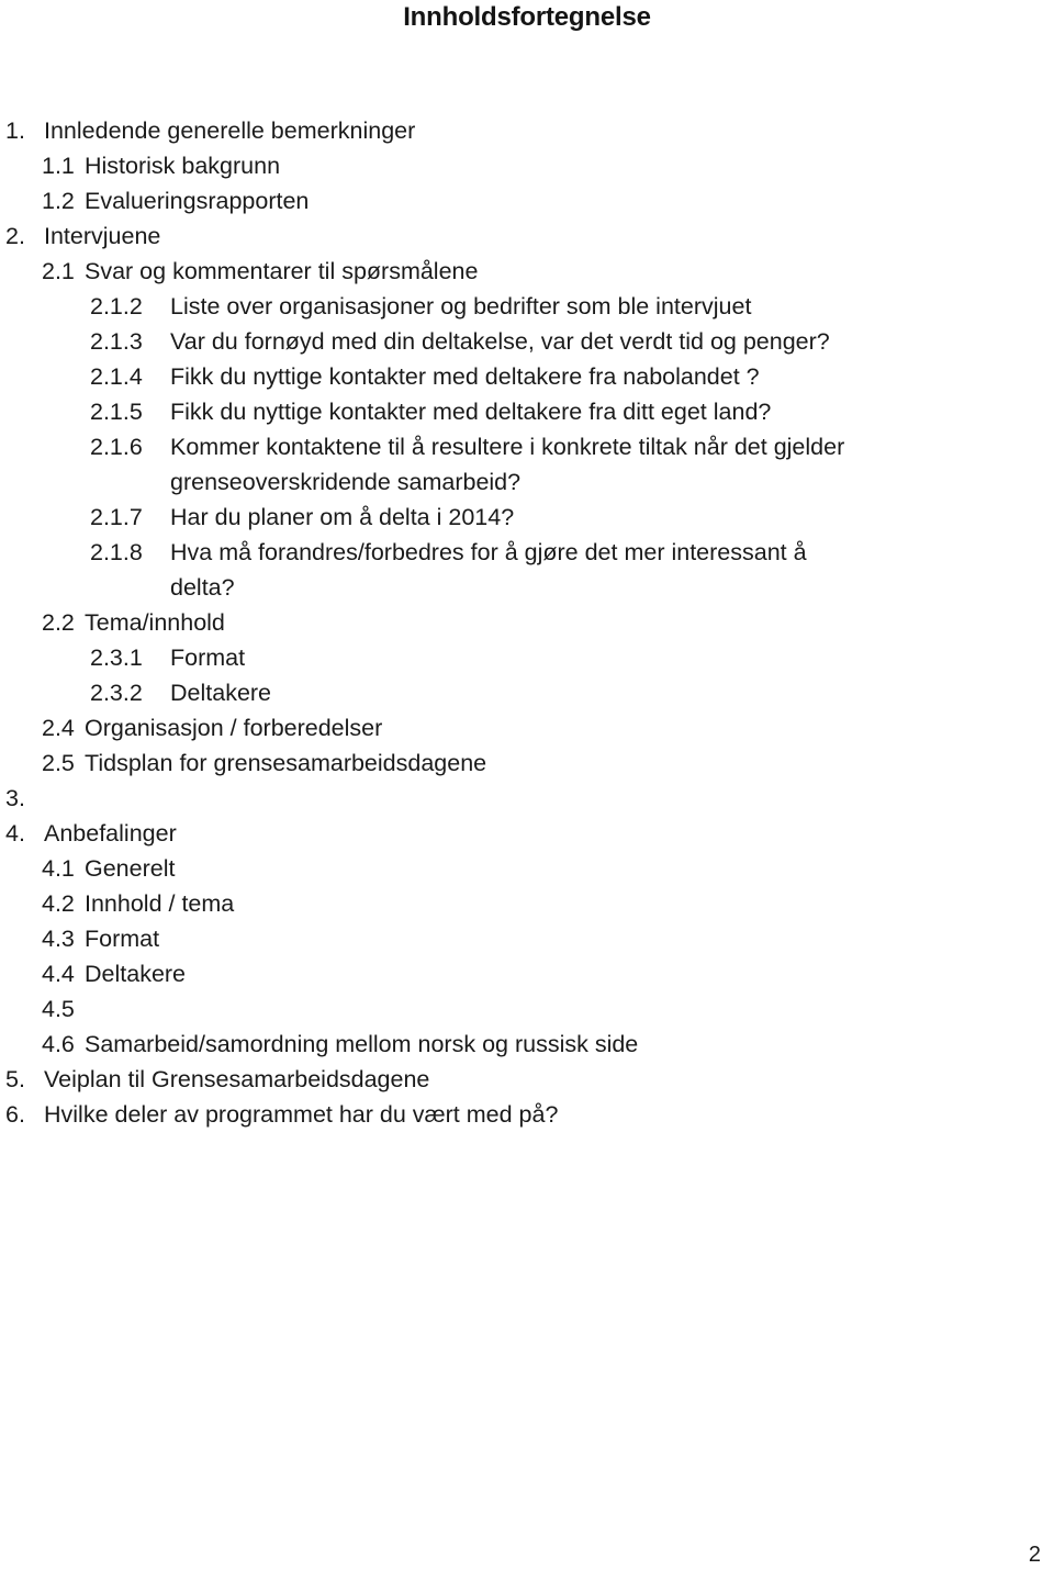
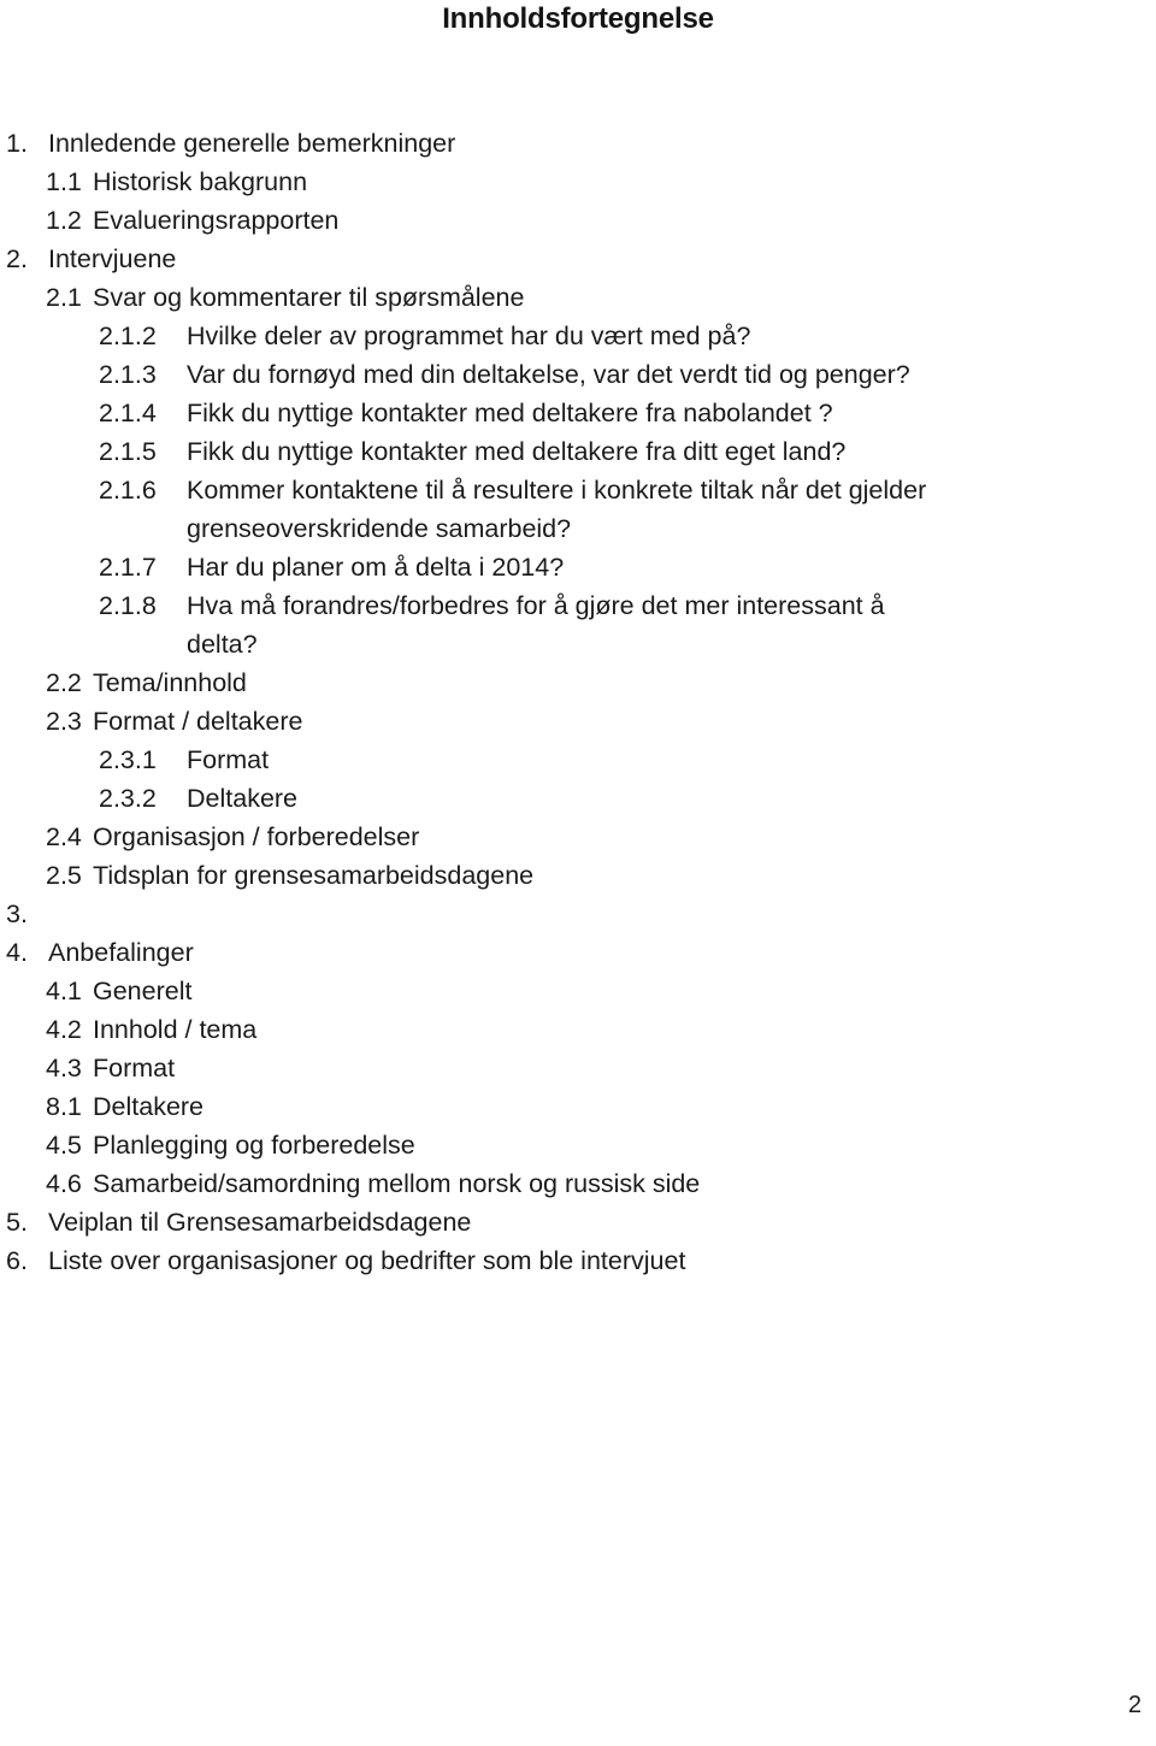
  Innholdsfortegnelse
  1.
  Innledende generelle bemerkninger
  1.1
  Historisk bakgrunn
  1.2
  Evalueringsrapporten
  2.
  Intervjuene
  2.1
  Svar og kommentarer til spørsmålene
  2.1.2
- Liste over organisasjoner og bedrifter som ble intervjuet
+ Hvilke deler av programmet har du vært med på?
  2.1.3
  Var du fornøyd med din deltakelse, var det verdt tid og penger?
  2.1.4
  Fikk du nyttige kontakter med deltakere fra nabolandet ?
  2.1.5
  Fikk du nyttige kontakter med deltakere fra ditt eget land?
  2.1.6
  Kommer kontaktene til å resultere i konkrete tiltak når det gjelder grenseoverskridende samarbeid?
  2.1.7
  Har du planer om å delta i 2014?
  2.1.8
  Hva må forandres/forbedres for å gjøre det mer interessant å delta?
  2.2
  Tema/innhold
+ 2.3
+ Format / deltakere
  2.3.1
  Format
  2.3.2
  Deltakere
  2.4
  Organisasjon / forberedelser
  2.5
  Tidsplan for grensesamarbeidsdagene
  3.
  4.
  Anbefalinger
  4.1
  Generelt
  4.2
  Innhold / tema
  4.3
  Format
- 4.4
+ 8.1
  Deltakere
  4.5
+ Planlegging og forberedelse
  4.6
  Samarbeid/samordning mellom norsk og russisk side
  5.
  Veiplan til Grensesamarbeidsdagene
  6.
- Hvilke deler av programmet har du vært med på?
+ Liste over organisasjoner og bedrifter som ble intervjuet
  2
